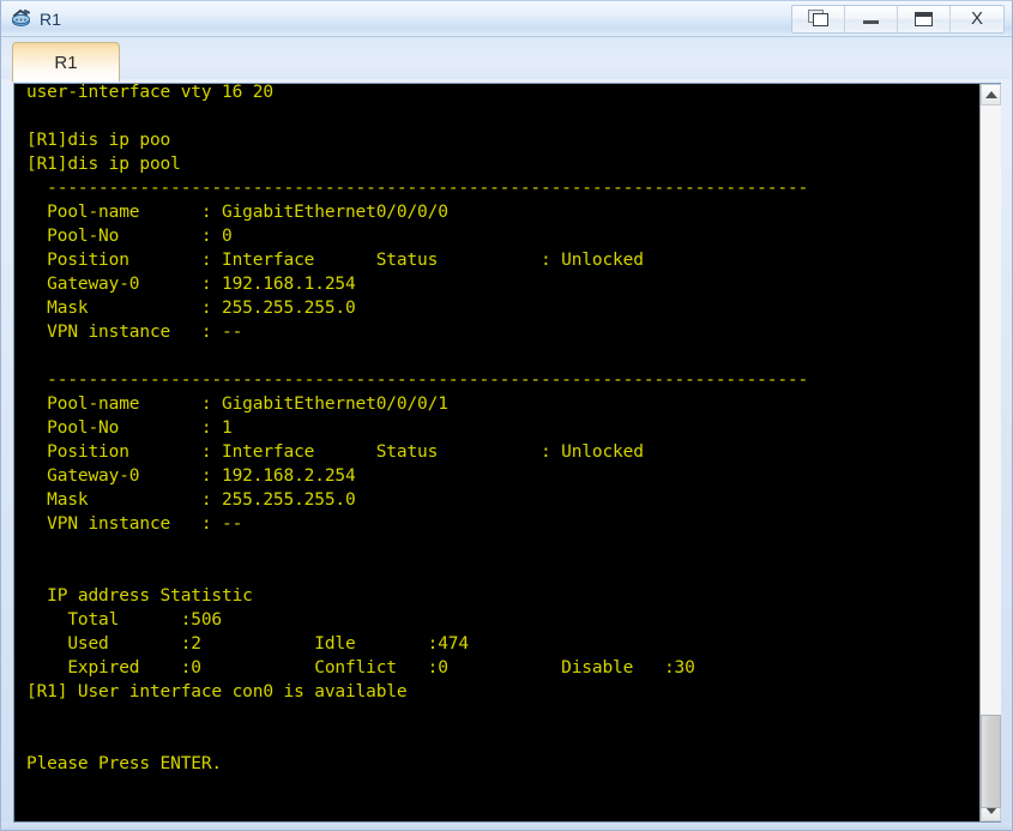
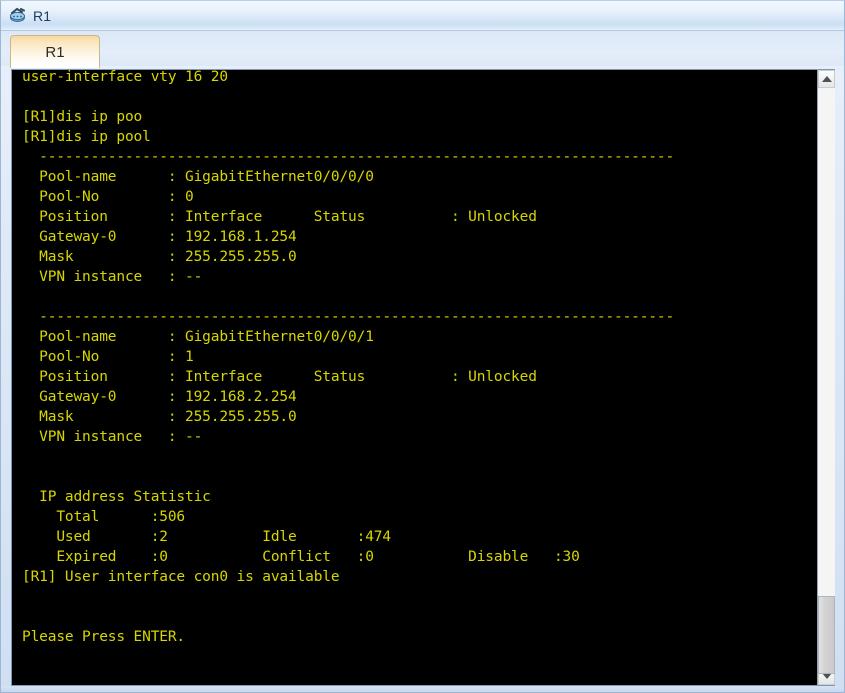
  R1
- X
  R1
  user-interface vty 16 20
  [R1]dis ip poo
  [R1]dis ip pool
  --------------------------------------------------------------------------
  Pool-name : GigabitEthernet0/0/0/0
  Pool-No : 0
  Position : Interface Status : Unlocked
  Gateway-0 : 192.168.1.254
  Mask : 255.255.255.0
  VPN instance : --
  --------------------------------------------------------------------------
  Pool-name : GigabitEthernet0/0/0/1
  Pool-No : 1
  Position : Interface Status : Unlocked
  Gateway-0 : 192.168.2.254
  Mask : 255.255.255.0
  VPN instance : --
  IP address Statistic
  Total :506
  Used :2 Idle :474
  Expired :0 Conflict :0 Disable :30
  [R1] User interface con0 is available
  Please Press ENTER.
